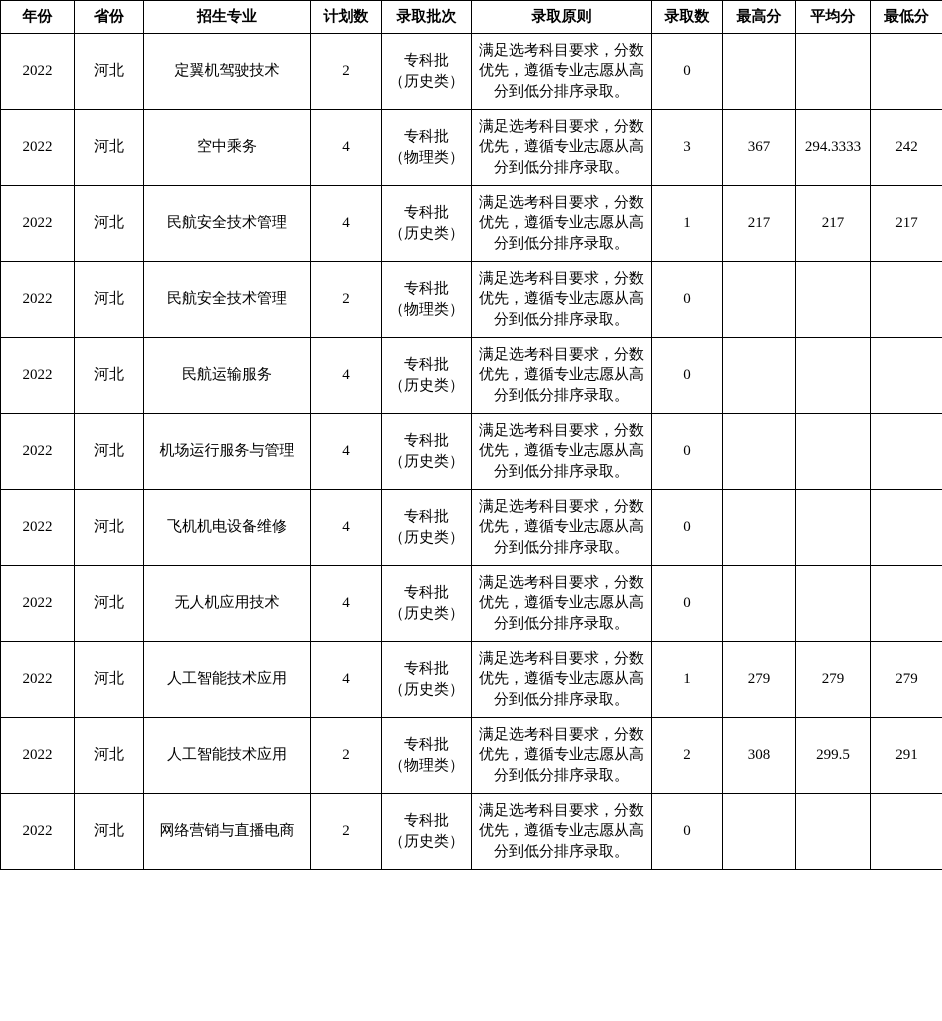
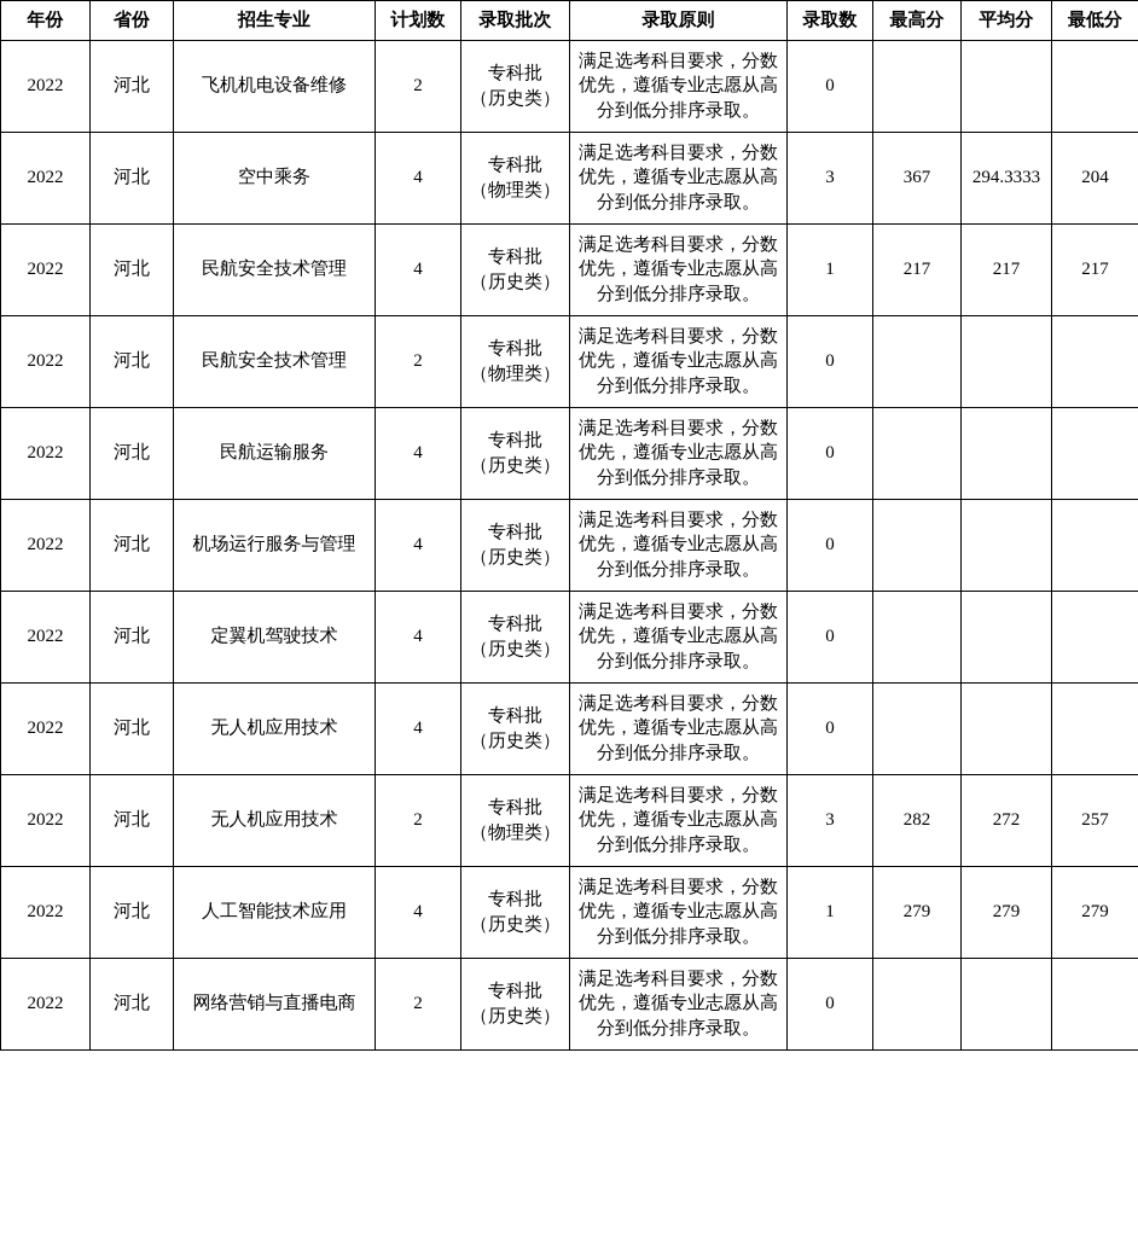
  年份	省份	招生专业	计划数	录取批次	录取原则	录取数	最高分	平均分	最低分
- 2022	河北	定翼机驾驶技术	2	专科批 （历史类）	满足选考科目要求，分数优先，遵循专业志愿从高分到低分排序录取。	0
+ 2022	河北	飞机机电设备维修	2	专科批 （历史类）	满足选考科目要求，分数优先，遵循专业志愿从高分到低分排序录取。	0
- 2022	河北	空中乘务	4	专科批 （物理类）	满足选考科目要求，分数优先，遵循专业志愿从高分到低分排序录取。	3	367	294.3333	242
+ 2022	河北	空中乘务	4	专科批 （物理类）	满足选考科目要求，分数优先，遵循专业志愿从高分到低分排序录取。	3	367	294.3333	204
  2022	河北	民航安全技术管理	4	专科批 （历史类）	满足选考科目要求，分数优先，遵循专业志愿从高分到低分排序录取。	1	217	217	217
  2022	河北	民航安全技术管理	2	专科批 （物理类）	满足选考科目要求，分数优先，遵循专业志愿从高分到低分排序录取。	0
  2022	河北	民航运输服务	4	专科批 （历史类）	满足选考科目要求，分数优先，遵循专业志愿从高分到低分排序录取。	0
  2022	河北	机场运行服务与管理	4	专科批 （历史类）	满足选考科目要求，分数优先，遵循专业志愿从高分到低分排序录取。	0
- 2022	河北	飞机机电设备维修	4	专科批 （历史类）	满足选考科目要求，分数优先，遵循专业志愿从高分到低分排序录取。	0
+ 2022	河北	定翼机驾驶技术	4	专科批 （历史类）	满足选考科目要求，分数优先，遵循专业志愿从高分到低分排序录取。	0
  2022	河北	无人机应用技术	4	专科批 （历史类）	满足选考科目要求，分数优先，遵循专业志愿从高分到低分排序录取。	0
+ 2022	河北	无人机应用技术	2	专科批 （物理类）	满足选考科目要求，分数优先，遵循专业志愿从高分到低分排序录取。	3	282	272	257
  2022	河北	人工智能技术应用	4	专科批 （历史类）	满足选考科目要求，分数优先，遵循专业志愿从高分到低分排序录取。	1	279	279	279
- 2022	河北	人工智能技术应用	2	专科批 （物理类）	满足选考科目要求，分数优先，遵循专业志愿从高分到低分排序录取。	2	308	299.5	291
  2022	河北	网络营销与直播电商	2	专科批 （历史类）	满足选考科目要求，分数优先，遵循专业志愿从高分到低分排序录取。	0
